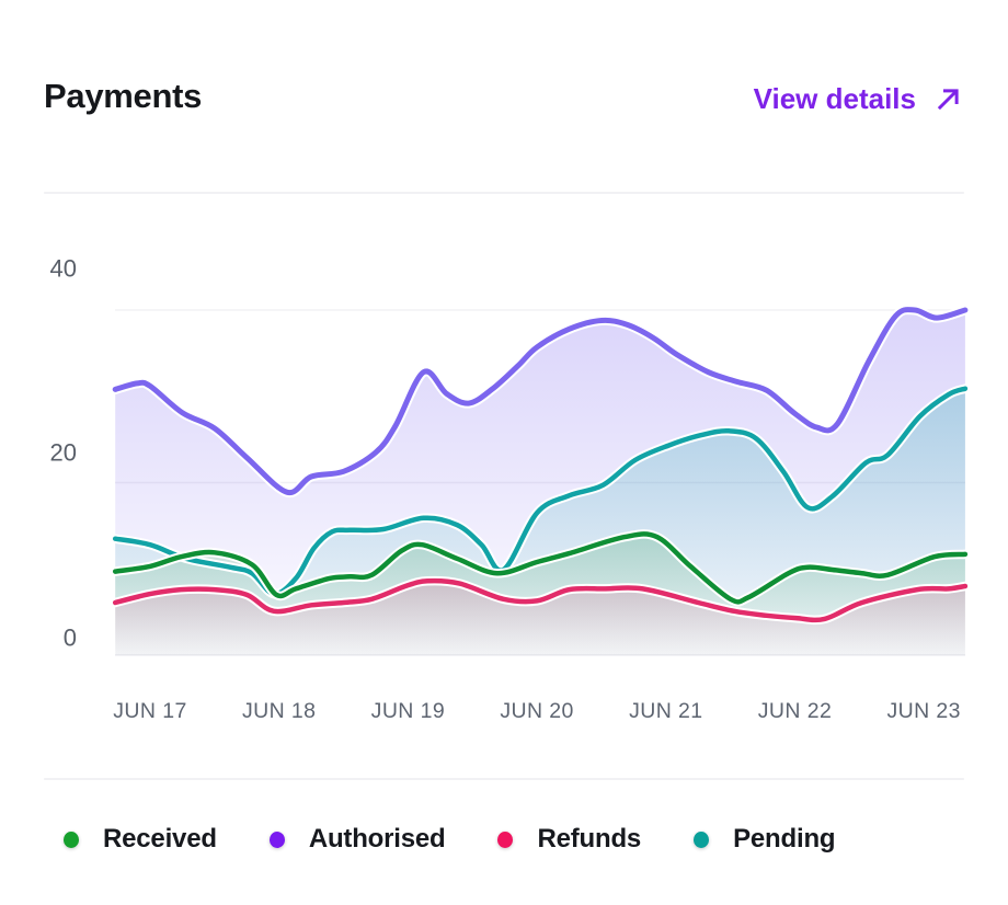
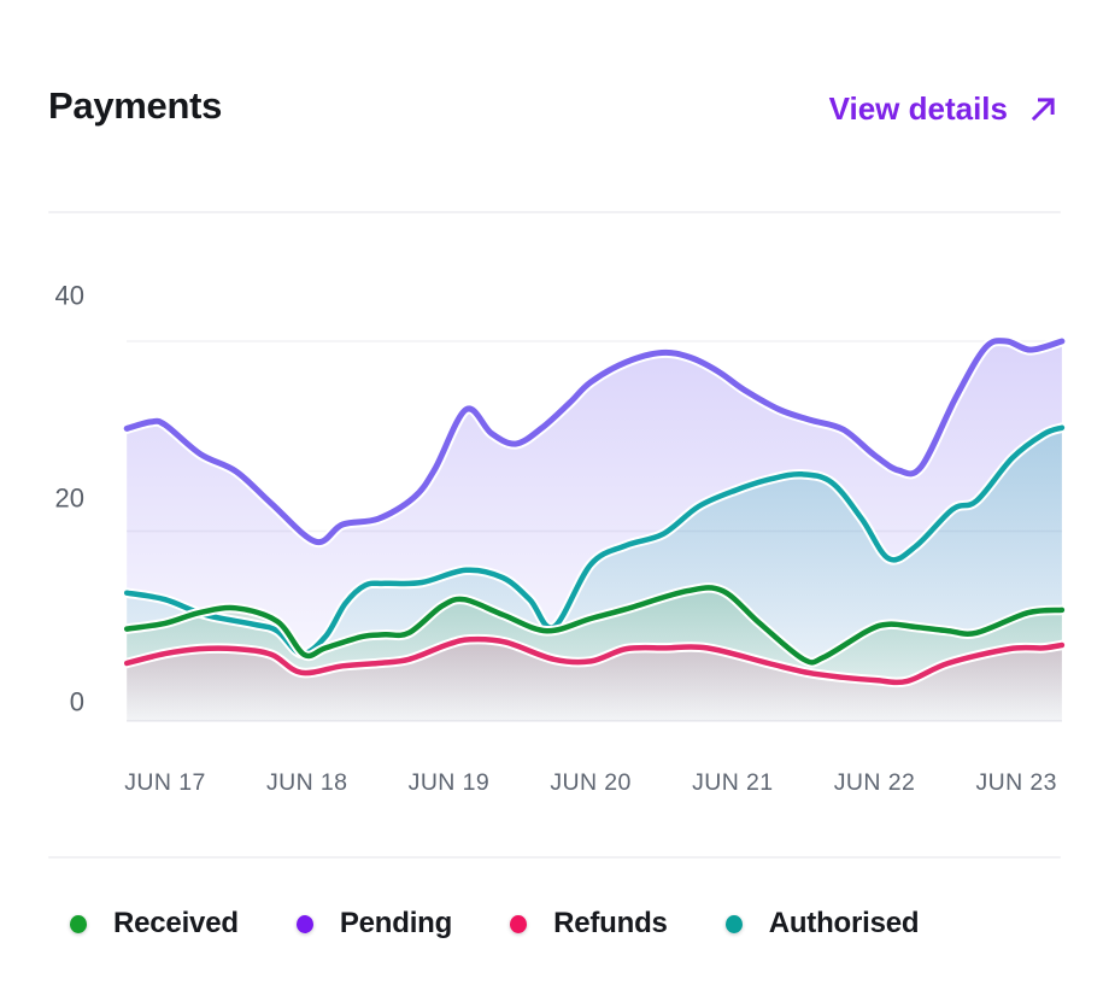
  Payments
  View details
  40
  20
  0
  JUN 17
  JUN 18
  JUN 19
  JUN 20
  JUN 21
  JUN 22
  JUN 23
  Received
- Authorised
+ Pending
  Refunds
- Pending
+ Authorised
